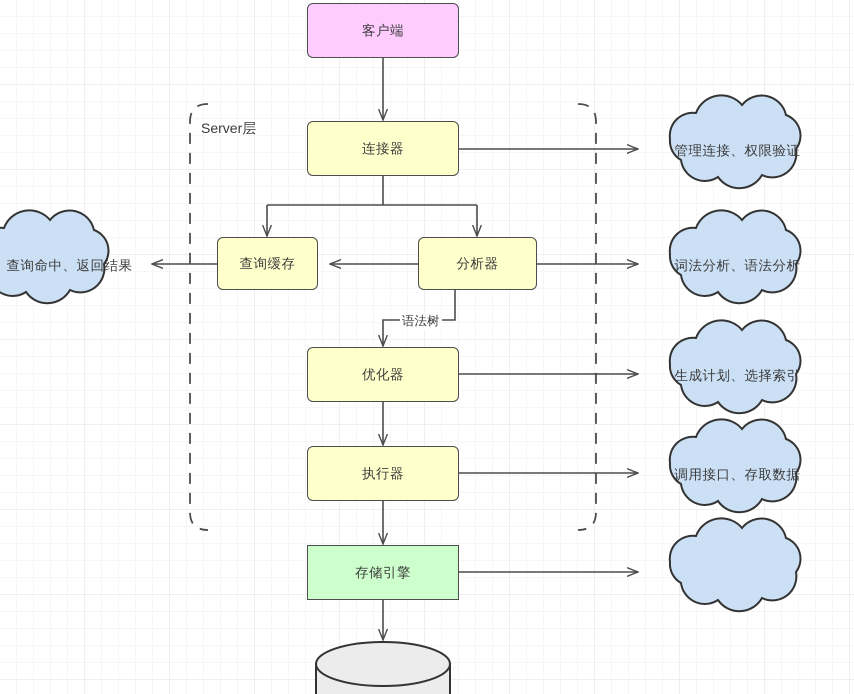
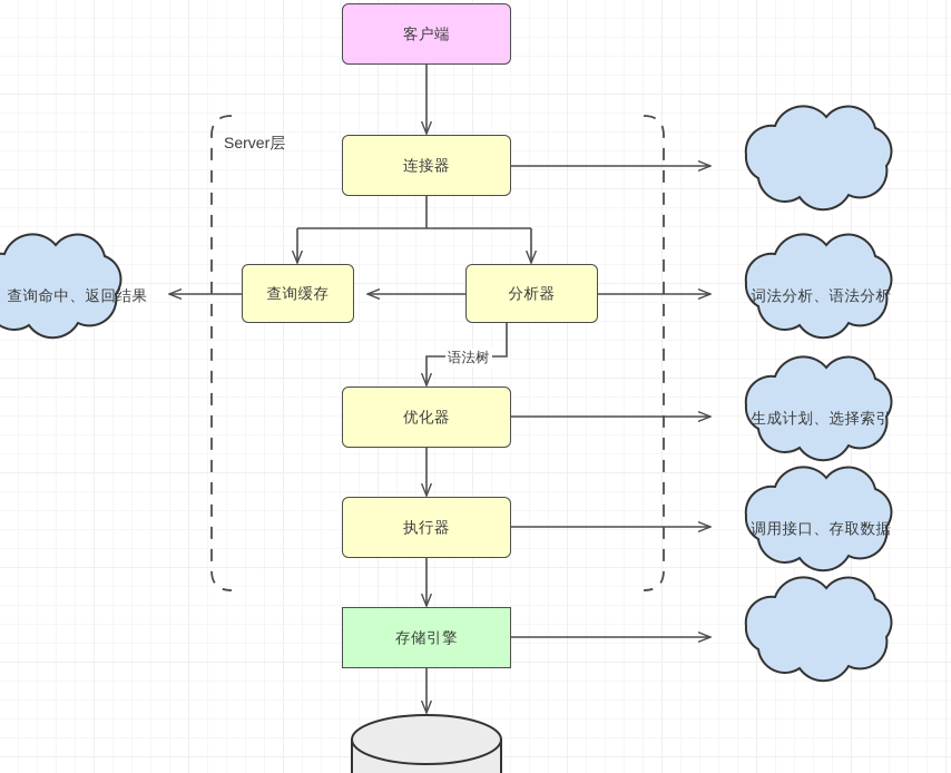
  Server层
  客户端
  连接器
  查询缓存
  分析器
  优化器
  执行器
  存储引擎
- 管理连接、权限验证
  查询命中、返回结果
  词法分析、语法分析
  生成计划、选择索引
  调用接口、存取数据
  语法树
